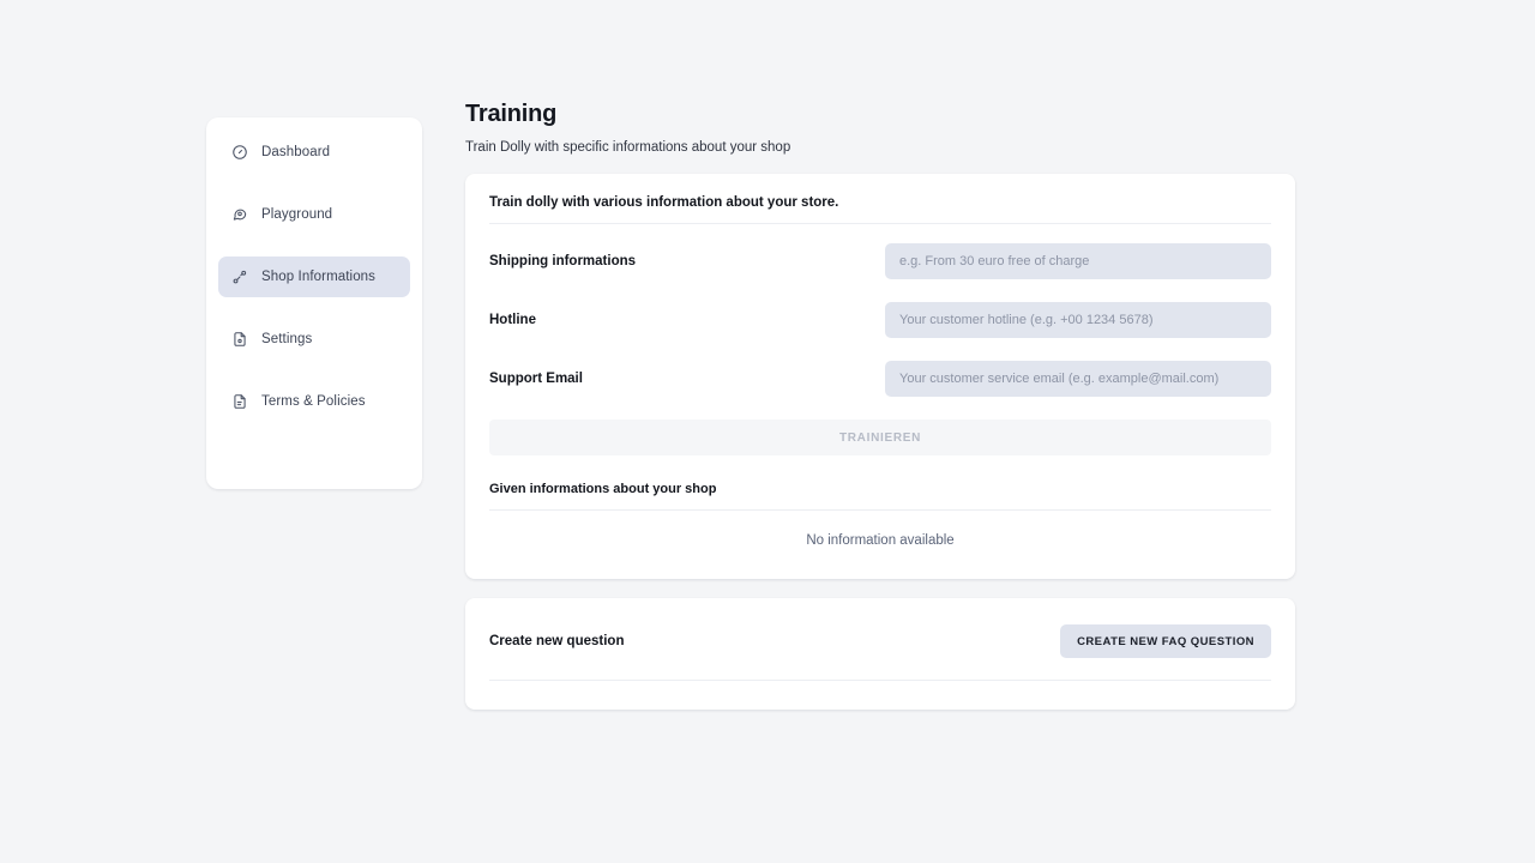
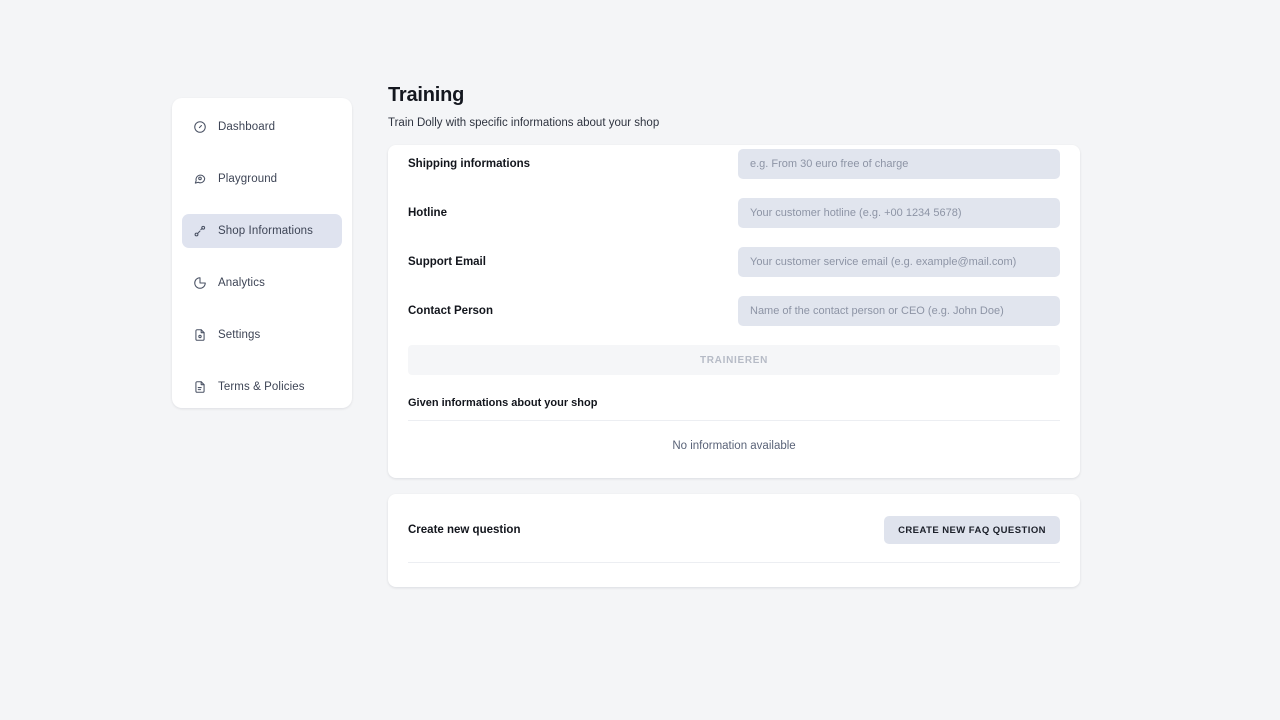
  Dashboard
  Playground
  Shop Informations
+ Analytics
  Settings
  Terms & Policies
  Training
  Train Dolly with specific informations about your shop
- Train dolly with various information about your store.
  Shipping informations
  e.g. From 30 euro free of charge
  Hotline
  Your customer hotline (e.g. +00 1234 5678)
  Support Email
  Your customer service email (e.g. example@mail.com)
+ Contact Person
+ Name of the contact person or CEO (e.g. John Doe)
  TRAINIEREN
  Given informations about your shop
  No information available
  Create new question
  CREATE NEW FAQ QUESTION
